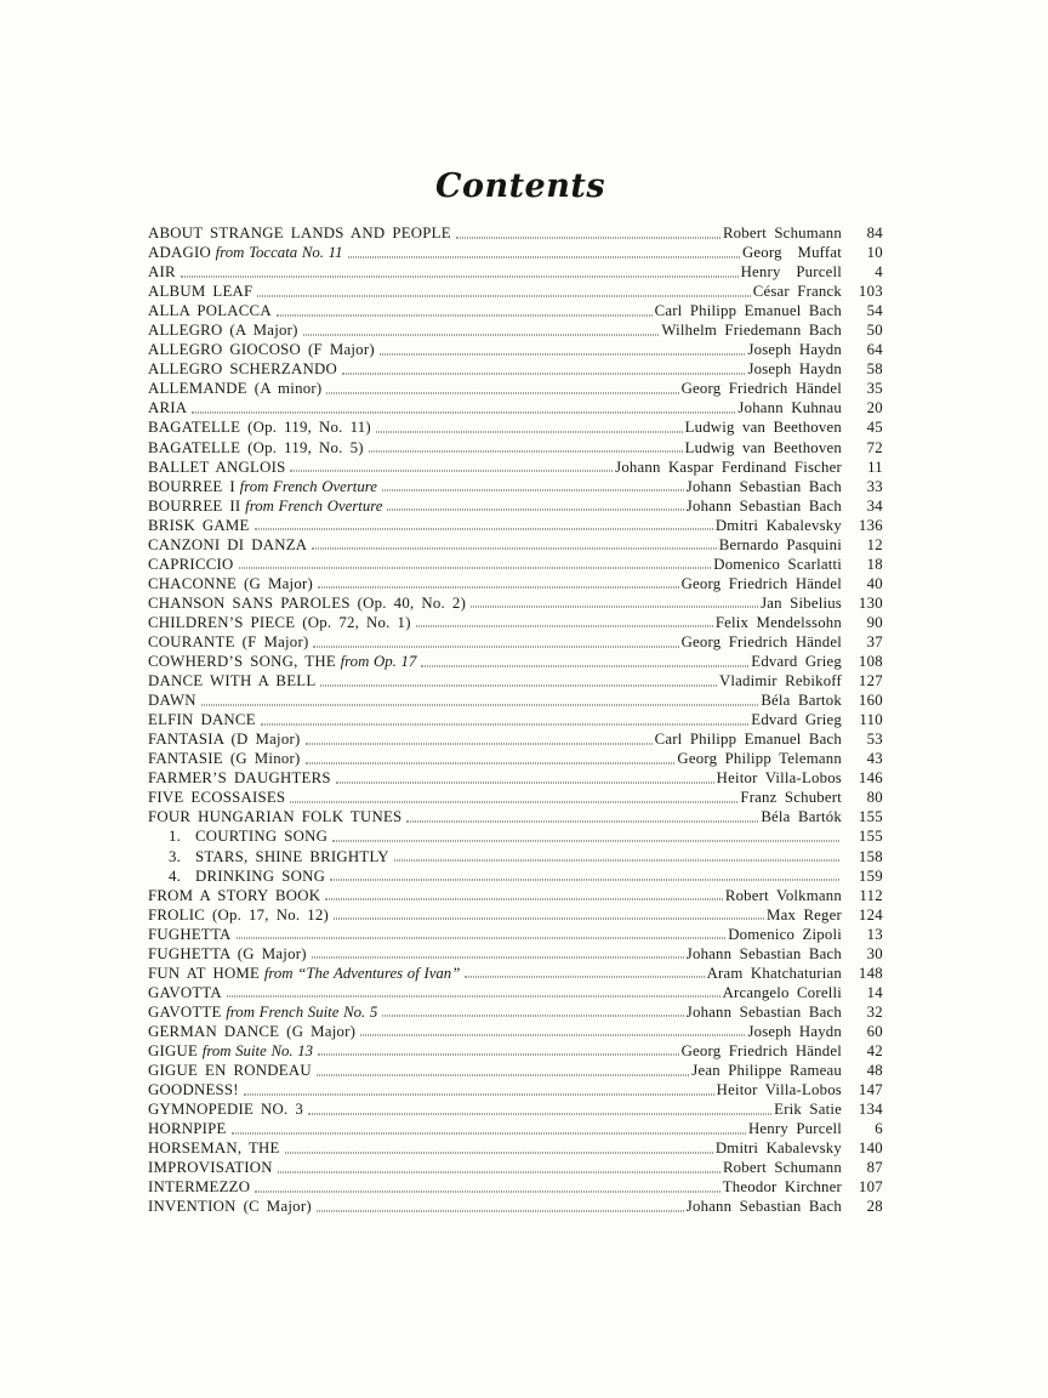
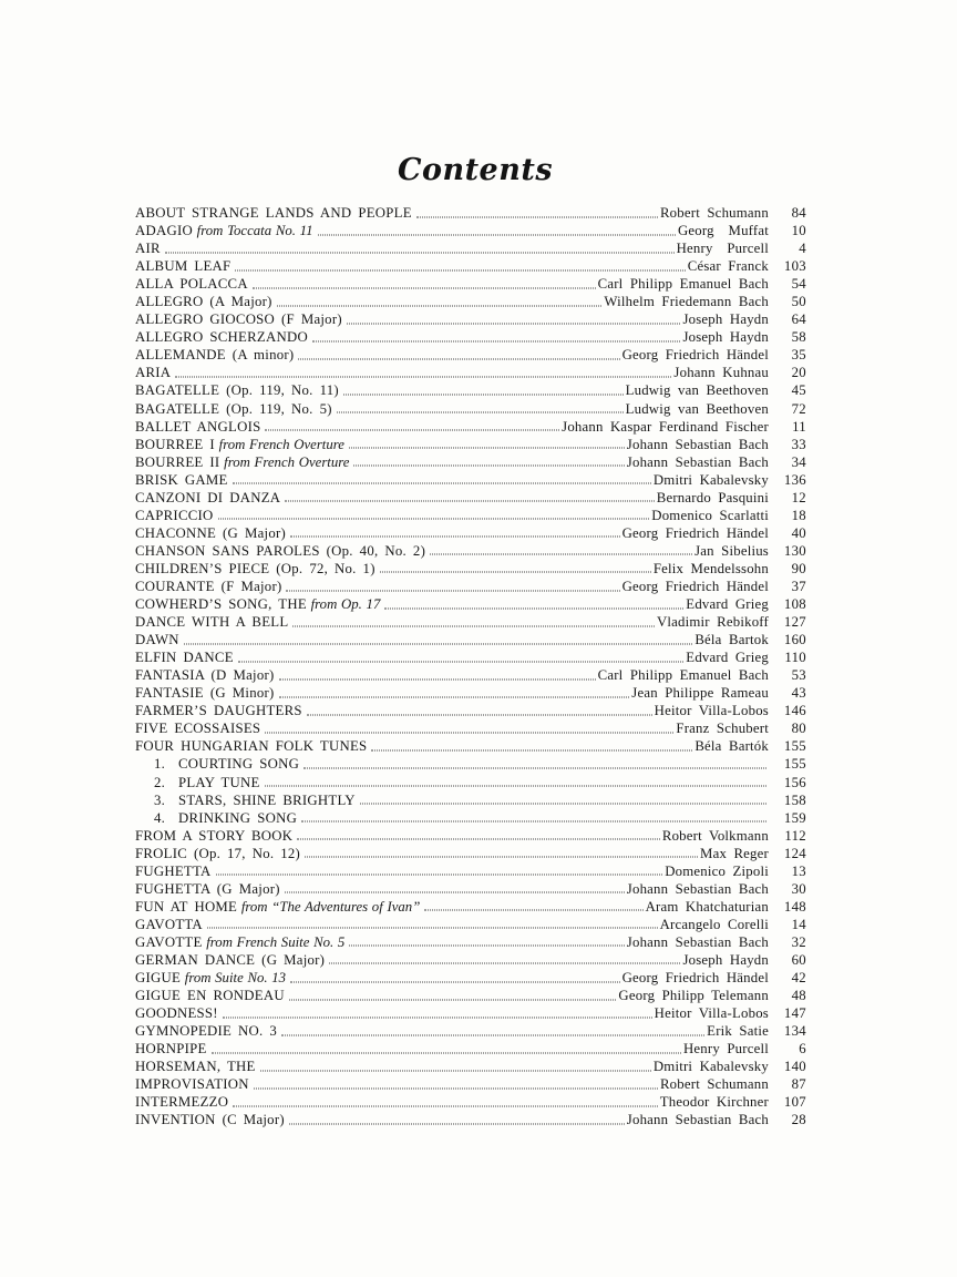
  Contents
  ABOUT STRANGE LANDS AND PEOPLE
  Robert Schumann
  84
  ADAGIO from Toccata No. 11
  Georg Muffat
  10
  AIR
  Henry Purcell
  4
  ALBUM LEAF
  César Franck
  103
  ALLA POLACCA
  Carl Philipp Emanuel Bach
  54
  ALLEGRO (A Major)
  Wilhelm Friedemann Bach
  50
  ALLEGRO GIOCOSO (F Major)
  Joseph Haydn
  64
  ALLEGRO SCHERZANDO
  Joseph Haydn
  58
  ALLEMANDE (A minor)
  Georg Friedrich Händel
  35
  ARIA
  Johann Kuhnau
  20
  BAGATELLE (Op. 119, No. 11)
  Ludwig van Beethoven
  45
  BAGATELLE (Op. 119, No. 5)
  Ludwig van Beethoven
  72
  BALLET ANGLOIS
  Johann Kaspar Ferdinand Fischer
  11
  BOURREE I from French Overture
  Johann Sebastian Bach
  33
  BOURREE II from French Overture
  Johann Sebastian Bach
  34
  BRISK GAME
  Dmitri Kabalevsky
  136
  CANZONI DI DANZA
  Bernardo Pasquini
  12
  CAPRICCIO
  Domenico Scarlatti
  18
  CHACONNE (G Major)
  Georg Friedrich Händel
  40
  CHANSON SANS PAROLES (Op. 40, No. 2)
  Jan Sibelius
  130
  CHILDREN’S PIECE (Op. 72, No. 1)
  Felix Mendelssohn
  90
  COURANTE (F Major)
  Georg Friedrich Händel
  37
  COWHERD’S SONG, THE from Op. 17
  Edvard Grieg
  108
  DANCE WITH A BELL
  Vladimir Rebikoff
  127
  DAWN
  Béla Bartok
  160
  ELFIN DANCE
  Edvard Grieg
  110
  FANTASIA (D Major)
  Carl Philipp Emanuel Bach
  53
  FANTASIE (G Minor)
- Georg Philipp Telemann
+ Jean Philippe Rameau
  43
  FARMER’S DAUGHTERS
  Heitor Villa-Lobos
  146
  FIVE ECOSSAISES
  Franz Schubert
  80
  FOUR HUNGARIAN FOLK TUNES
  Béla Bartók
  155
  1. COURTING SONG
  155
+ 2. PLAY TUNE
+ 156
  3. STARS, SHINE BRIGHTLY
  158
  4. DRINKING SONG
  159
  FROM A STORY BOOK
  Robert Volkmann
  112
  FROLIC (Op. 17, No. 12)
  Max Reger
  124
  FUGHETTA
  Domenico Zipoli
  13
  FUGHETTA (G Major)
  Johann Sebastian Bach
  30
  FUN AT HOME from “The Adventures of Ivan”
  Aram Khatchaturian
  148
  GAVOTTA
  Arcangelo Corelli
  14
  GAVOTTE from French Suite No. 5
  Johann Sebastian Bach
  32
  GERMAN DANCE (G Major)
  Joseph Haydn
  60
  GIGUE from Suite No. 13
  Georg Friedrich Händel
  42
  GIGUE EN RONDEAU
- Jean Philippe Rameau
+ Georg Philipp Telemann
  48
  GOODNESS!
  Heitor Villa-Lobos
  147
  GYMNOPEDIE NO. 3
  Erik Satie
  134
  HORNPIPE
  Henry Purcell
  6
  HORSEMAN, THE
  Dmitri Kabalevsky
  140
  IMPROVISATION
  Robert Schumann
  87
  INTERMEZZO
  Theodor Kirchner
  107
  INVENTION (C Major)
  Johann Sebastian Bach
  28
